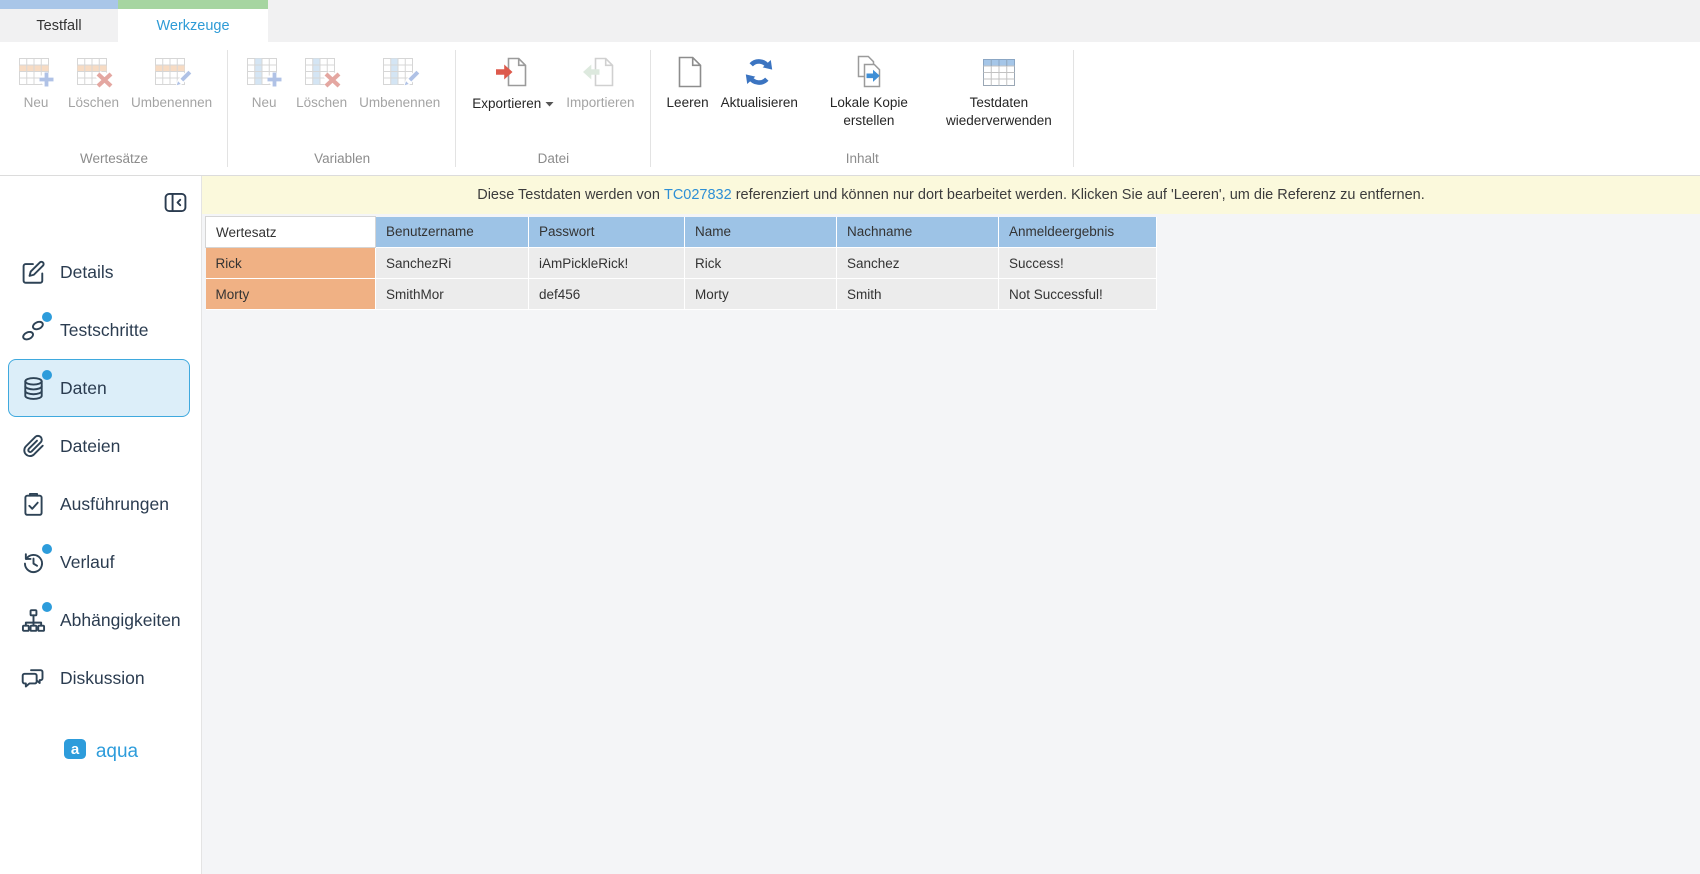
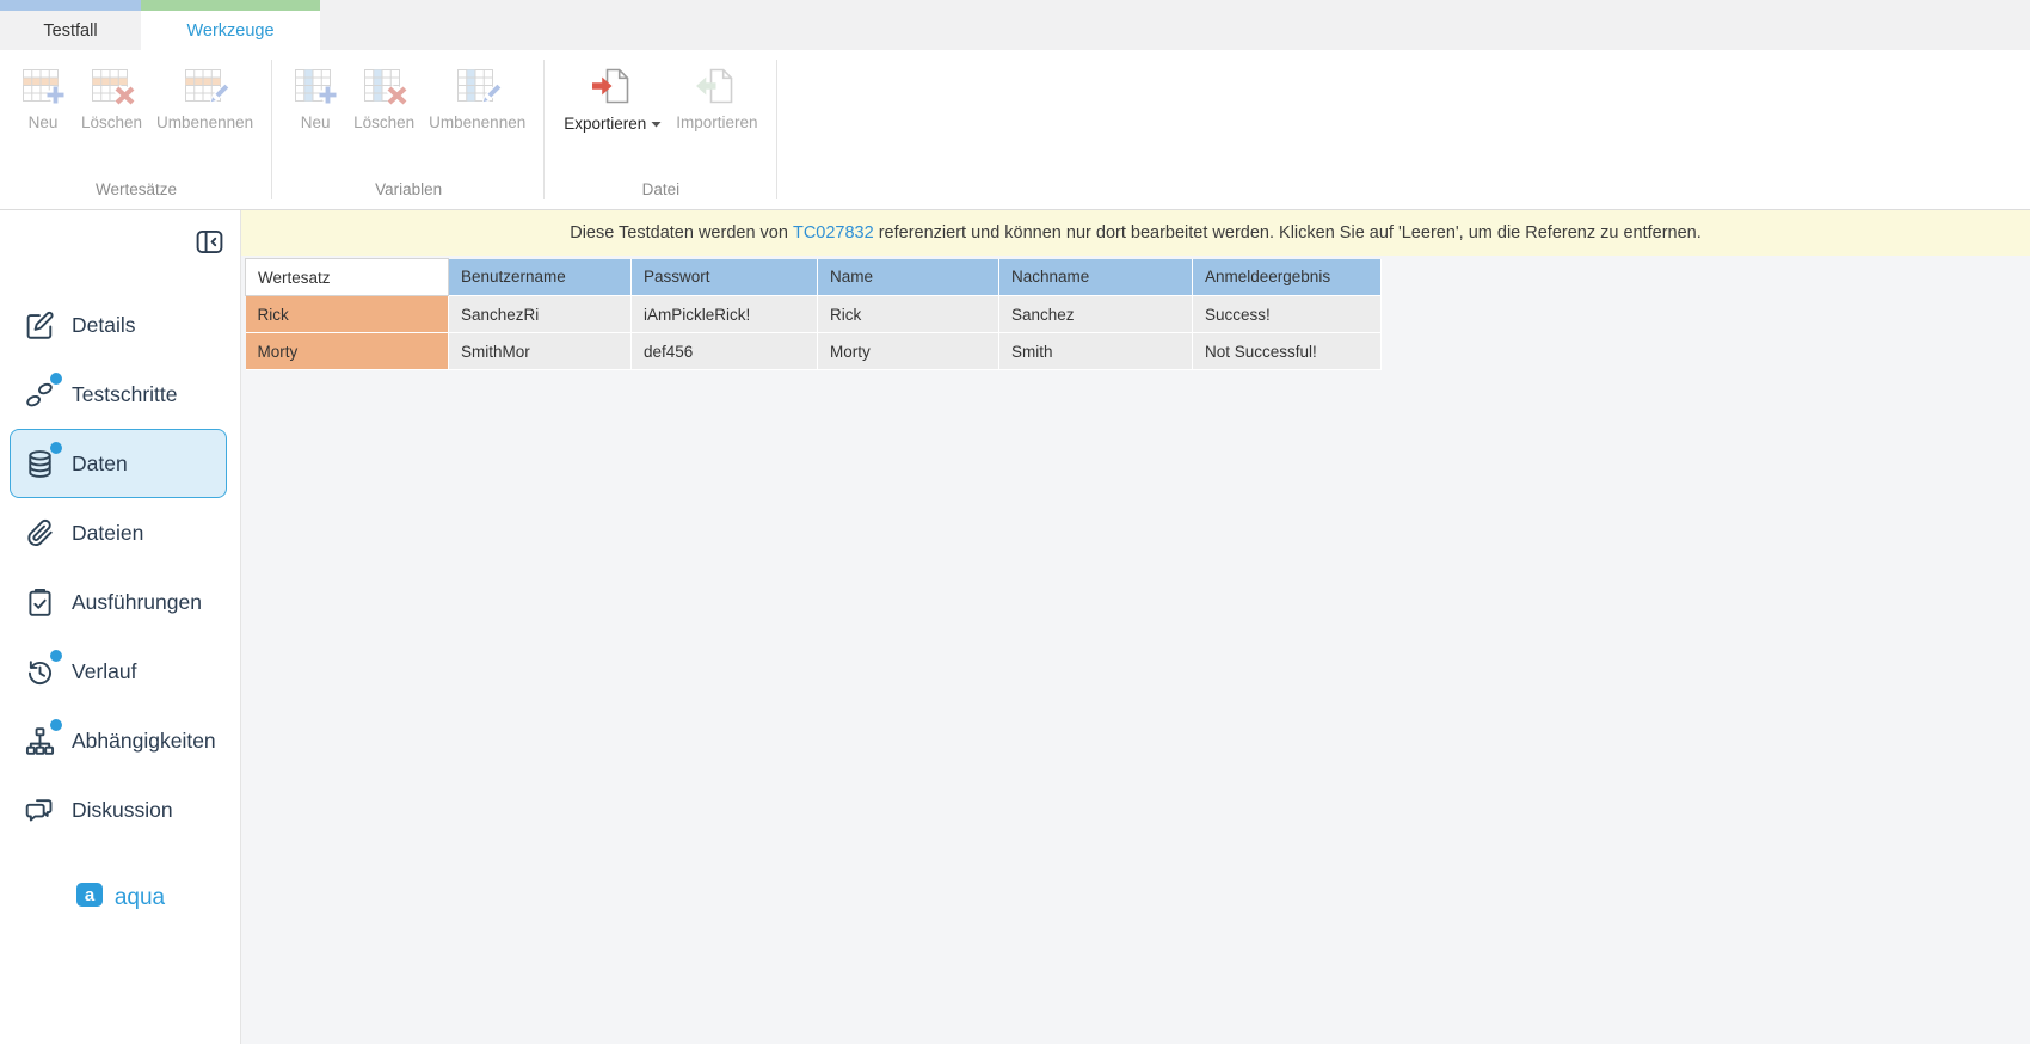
  Testfall
  Werkzeuge
  Neu
  Löschen
  Umbenennen
  Wertesätze
  Neu
  Löschen
  Umbenennen
  Variablen
  Exportieren
  Importieren
  Datei
- Leeren
- Aktualisieren
- Lokale Kopie erstellen
- Testdaten wiederverwenden
- Inhalt
  Details
  Testschritte
  Daten
  Dateien
  Ausführungen
  Verlauf
  Abhängigkeiten
  Diskussion
  a
  aqua
  Diese Testdaten werden von
  TC027832
  referenziert und können nur dort bearbeitet werden. Klicken Sie auf 'Leeren', um die Referenz zu entfernen.
  Wertesatz	Benutzername	Passwort	Name	Nachname	Anmeldeergebnis
  Rick	SanchezRi	iAmPickleRick!	Rick	Sanchez	Success!
  Morty	SmithMor	def456	Morty	Smith	Not Successful!
